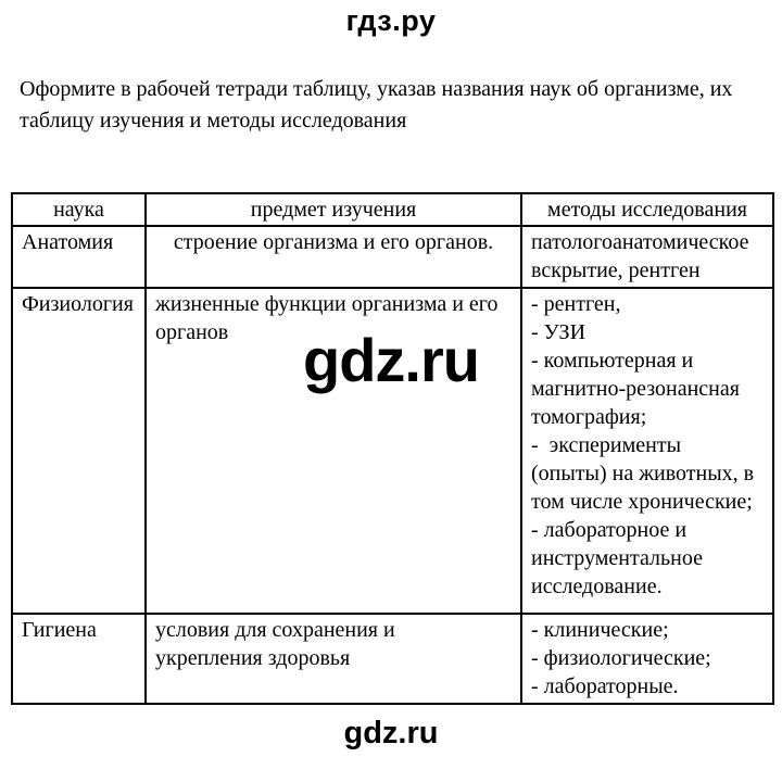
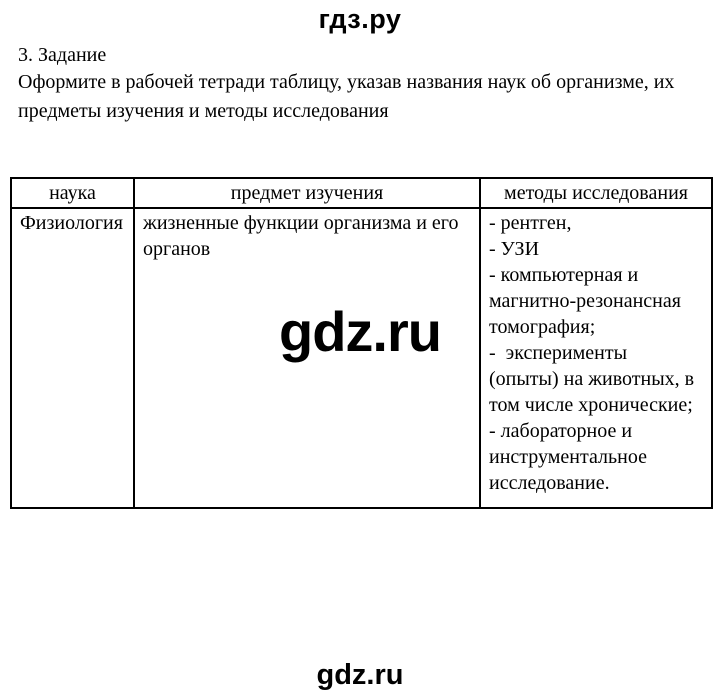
  гдз.ру
+ 3. Задание
  Оформите в рабочей тетради таблицу, указав названия наук об организме, их
- таблицу изучения и методы исследования
+ предметы изучения и методы исследования
  наука	предмет изучения	методы исследования
- Анатомия	строение организма и его органов.	патологоанатомическое вскрытие, рентген
  Физиология	жизненные функции организма и его органов	- рентген, - УЗИ - компьютерная и магнитно-резонансная томография; - эксперименты (опыты) на животных, в том числе хронические; - лабораторное и инструментальное исследование.
- Гигиена	условия для сохранения и укрепления здоровья	- клинические; - физиологические; - лабораторные.
  gdz.ru
  gdz.ru
